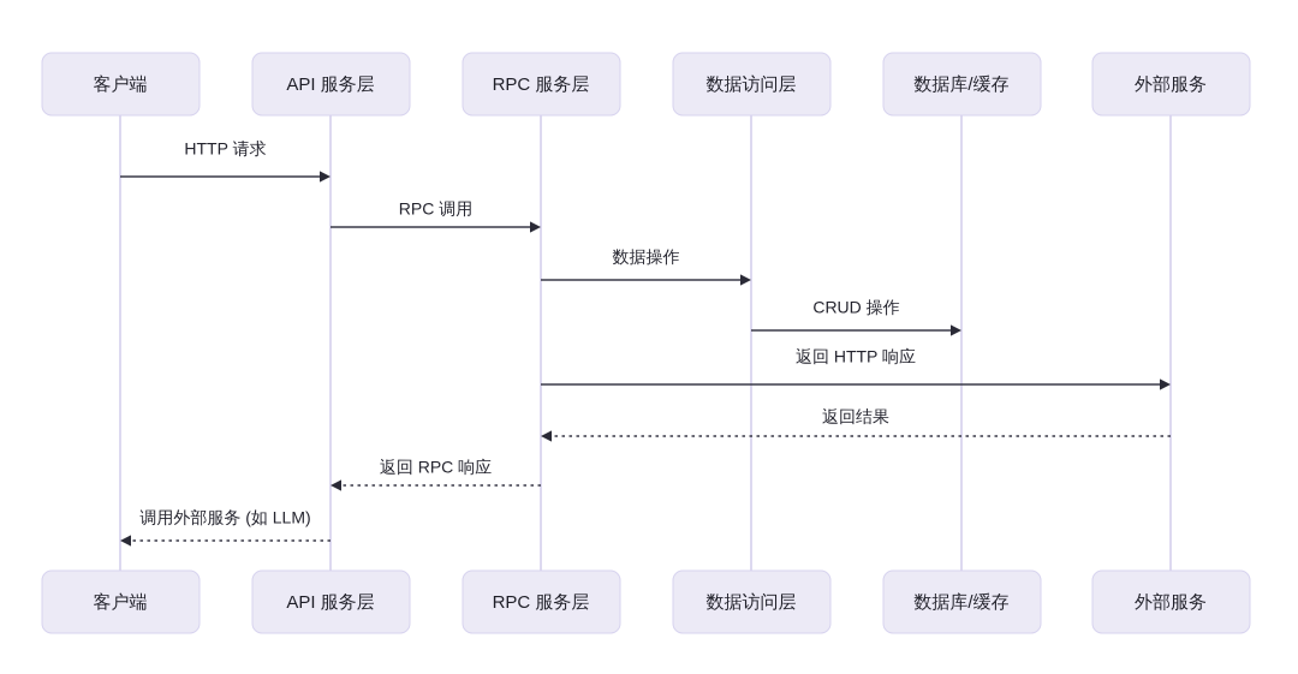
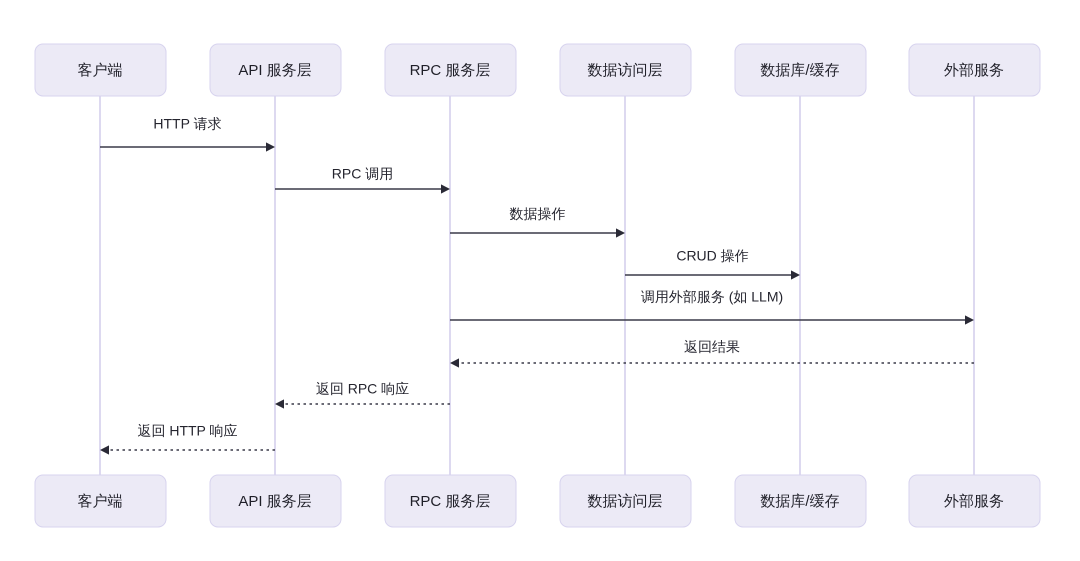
  HTTP 请求
  RPC 调用
  数据操作
  CRUD 操作
- 返回 HTTP 响应
+ 调用外部服务 (如 LLM)
  返回结果
  返回 RPC 响应
- 调用外部服务 (如 LLM)
+ 返回 HTTP 响应
  客户端
  API 服务层
  RPC 服务层
  数据访问层
  数据库/缓存
  外部服务
  客户端
  API 服务层
  RPC 服务层
  数据访问层
  数据库/缓存
  外部服务
